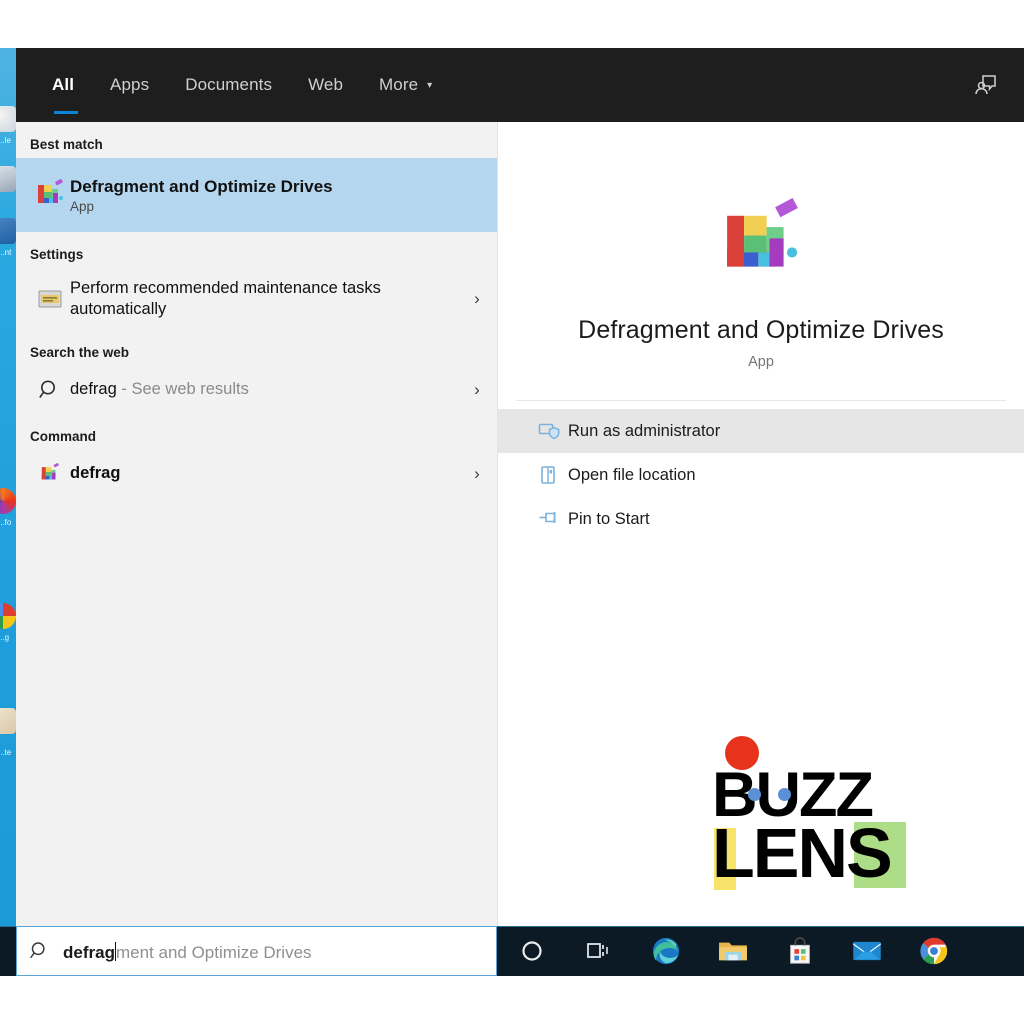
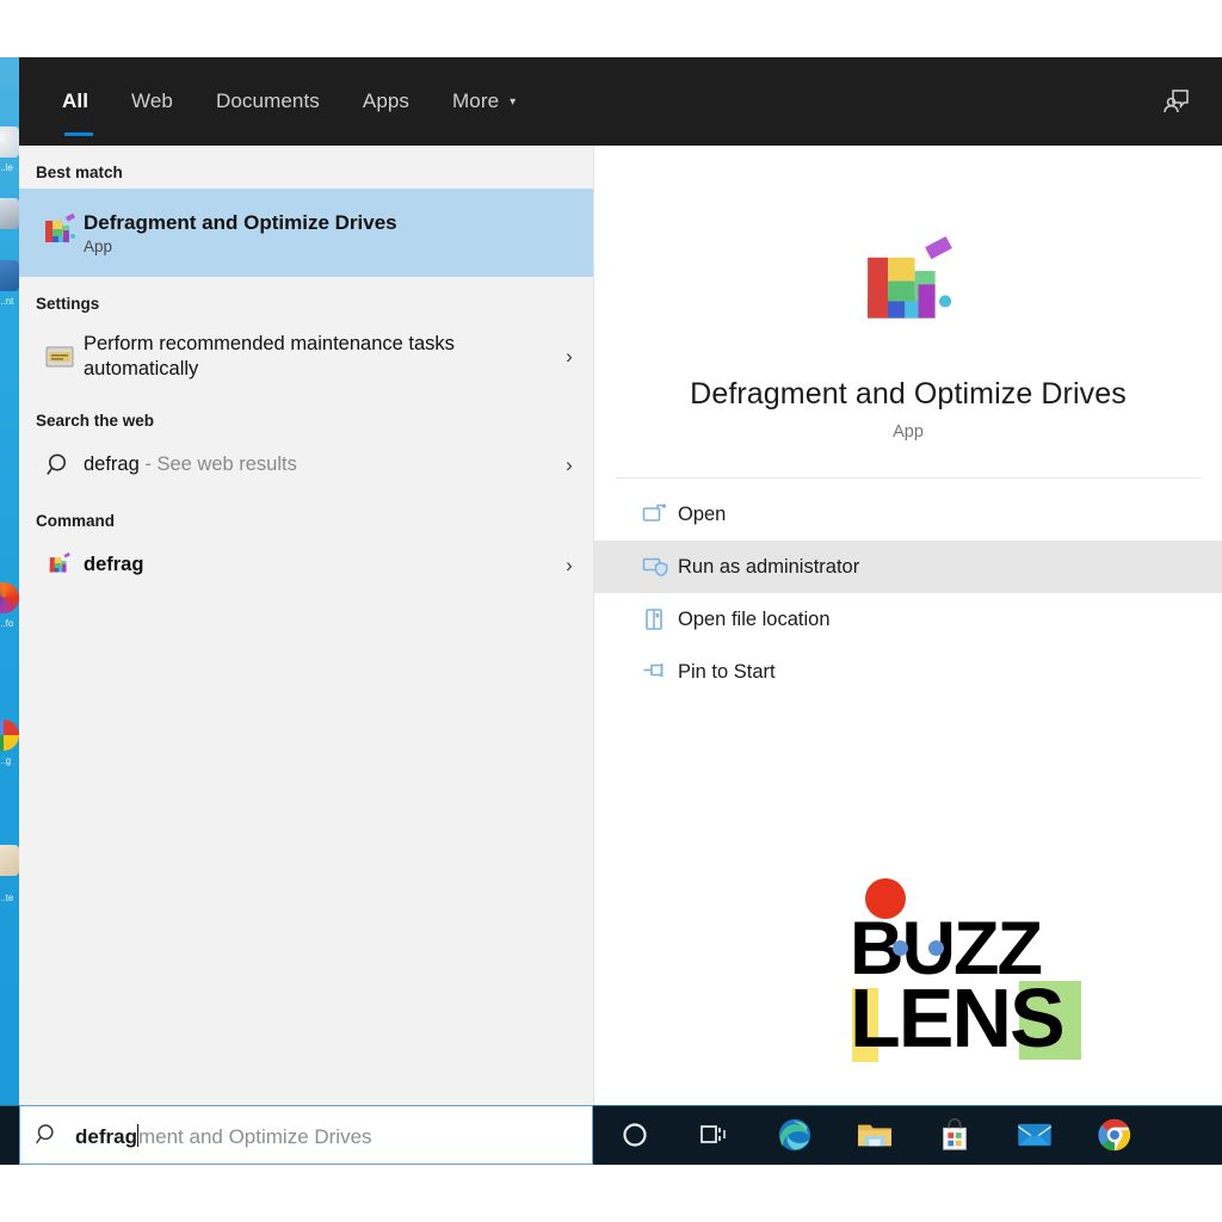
  ..le
  ..nt
  ..fo
  ..g
  ..te
  All
- Apps
+ Web
  Documents
- Web
+ Apps
  More
  ▾
  Best match
  Defragment and Optimize Drives
  App
  Settings
  Perform recommended maintenance tasks automatically
  ›
  Search the web
  defrag - See web results
  ›
  Command
  defrag
  ›
  Defragment and Optimize Drives
  App
+ Open
  Run as administrator
  Open file location
  Pin to Start
  BZZ
  LENS
  defrag
  ment and Optimize Drives
